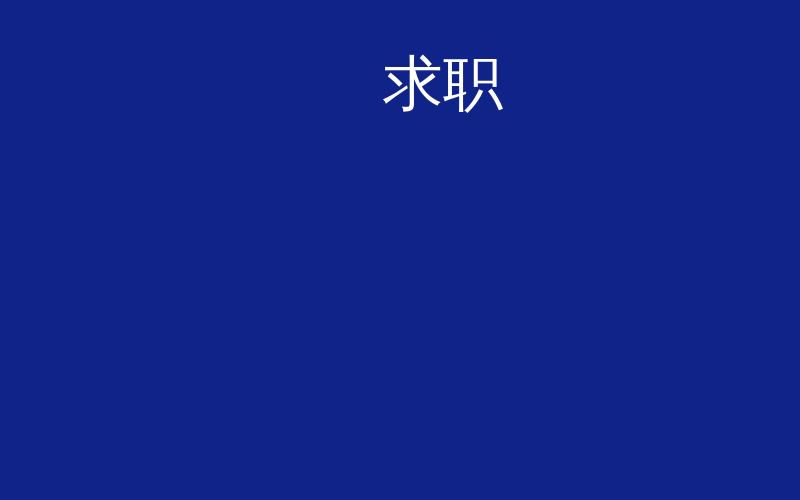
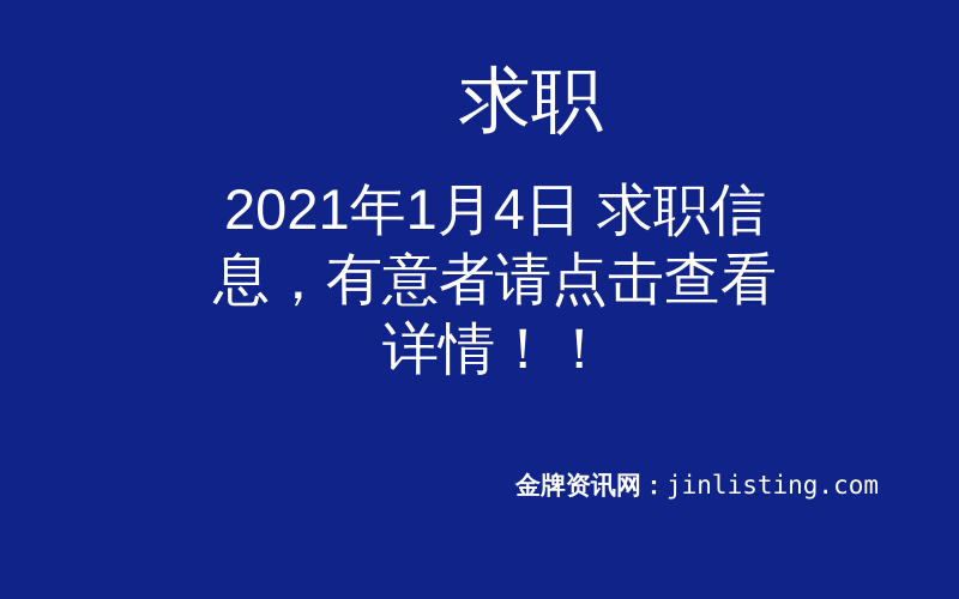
  求职
+ 2021年1月4日 求职信息，有意者请点击查看详情！！
+ 金牌资讯网：jinlisting.com
